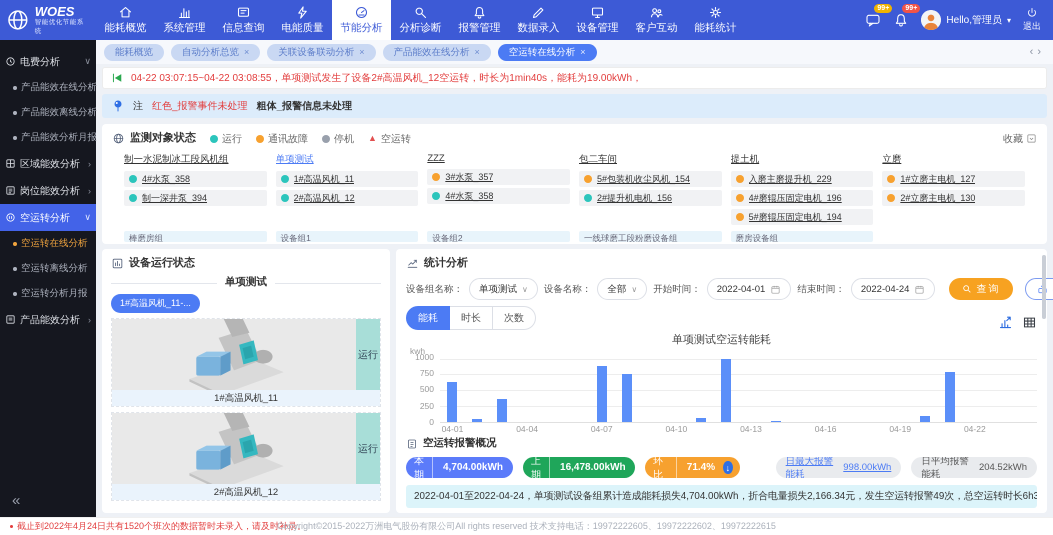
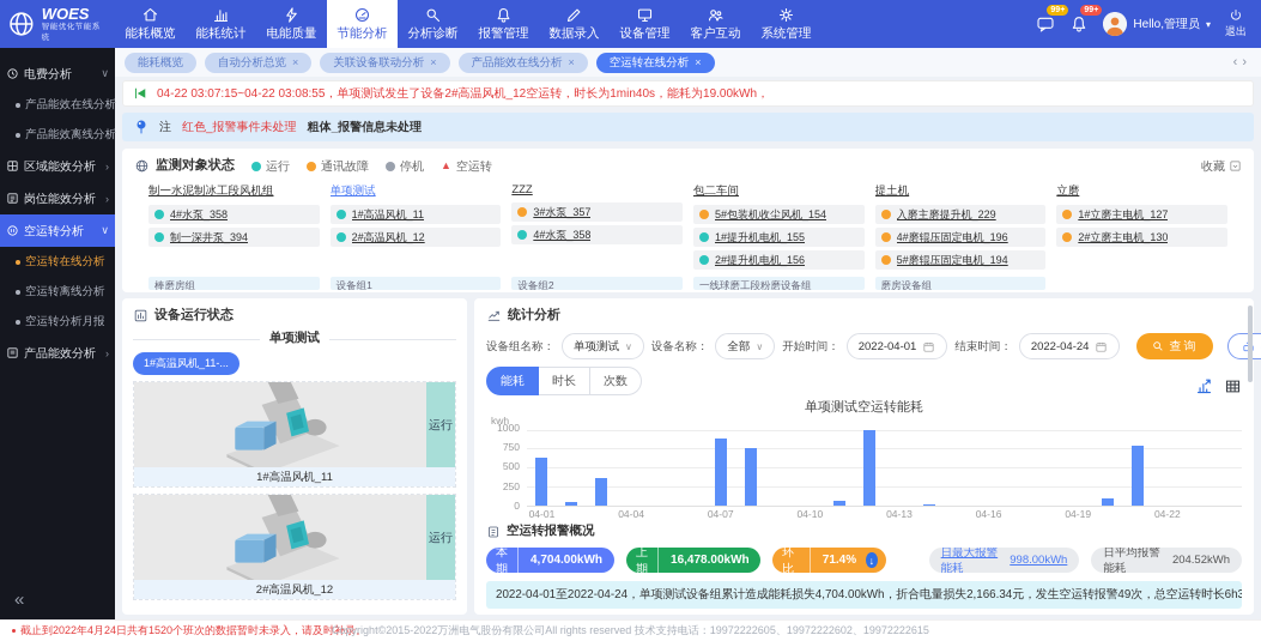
  WOES
  能耗概览
- 系统管理
+ 能耗统计
- 信息查询
  电能质量
  节能分析
  分析诊断
  报警管理
  数据录入
  设备管理
  客户互动
- 能耗统计
+ 系统管理
  Hello,管理员
  ▾
  退出
  电费分析
  ∨
  产品能效在线分析
  产品能效离线分析
- 产品能效分析月报
  区域能效分析
  ›
  岗位能效分析
  ›
  空运转分析
  ∨
  空运转在线分析
  空运转离线分析
  空运转分析月报
  产品能效分析
  ›
  «
  能耗概览
  自动分析总览
  ×
  关联设备联动分析
  ×
  产品能效在线分析
  ×
  空运转在线分析
  ×
  ‹›
  04-22 03:07:15~04-22 03:08:55，单项测试发生了设备2#高温风机_12空运转，时长为1min40s，能耗为19.00kWh，
  注
  红色_报警事件未处理
  粗体_报警信息未处理
  监测对象状态
  运行
  通讯故障
  停机
  ▲
  空运转
  收藏
  制一水泥制冰工段风机组
  4#水泵_358
  制一深井泵_394
  单项测试
  1#高温风机_11
  2#高温风机_12
  ZZZ
  3#水泵_357
  4#水泵_358
  包二车间
  5#包装机收尘风机_154
+ 1#提升机电机_155
  2#提升机电机_156
  提土机
  入磨主磨提升机_229
  4#磨辊压固定电机_196
  5#磨辊压固定电机_194
  立磨
  1#立磨主电机_127
  2#立磨主电机_130
  棒磨房组
  设备组1
  设备组2
  一线球磨工段粉磨设备组
  磨房设备组
  设备运行状态
  单项测试
  1#高温风机_11-...
  运行
  1#高温风机_11
  运行
  2#高温风机_12
  统计分析
  设备组名称：
  单项测试
  ∨
  设备名称：
  全部
  ∨
  开始时间：
  2022-04-01
  结束时间：
  2022-04-24
  查询
  能耗
  时长
  次数
  单项测试空运转能耗
  kwh
  1000
  750
  500
  250
  0
  04-01
  04-04
  04-07
  04-10
  04-13
  04-16
  04-19
  04-22
  空运转报警概况
  本期
  4,704.00kWh
  上期
  16,478.00kWh
  环比
  71.4%
  ↓
  日最大报警能耗
  998.00kWh
  日平均报警能耗
  204.52kWh
  2022-04-01至2022-04-24，单项测试设备组累计造成能耗损失4,704.00kWh，折合电量损失2,166.34元，发生空运转报警49次，总空运转时长6h3
  截止到2022年4月24日共有1520个班次的数据暂时未录入，请及时补录。
  Copyright©2015-2022万洲电气股份有限公司All rights reserved 技术支持电话：19972222605、19972222602、19972222615
